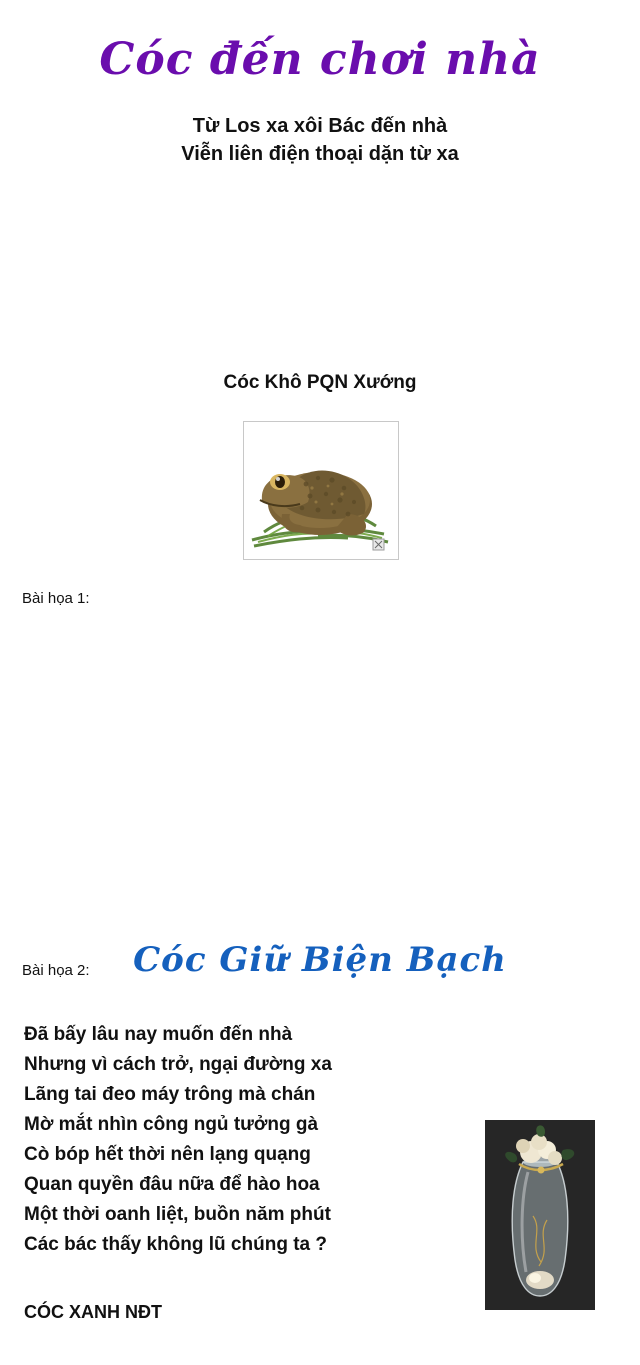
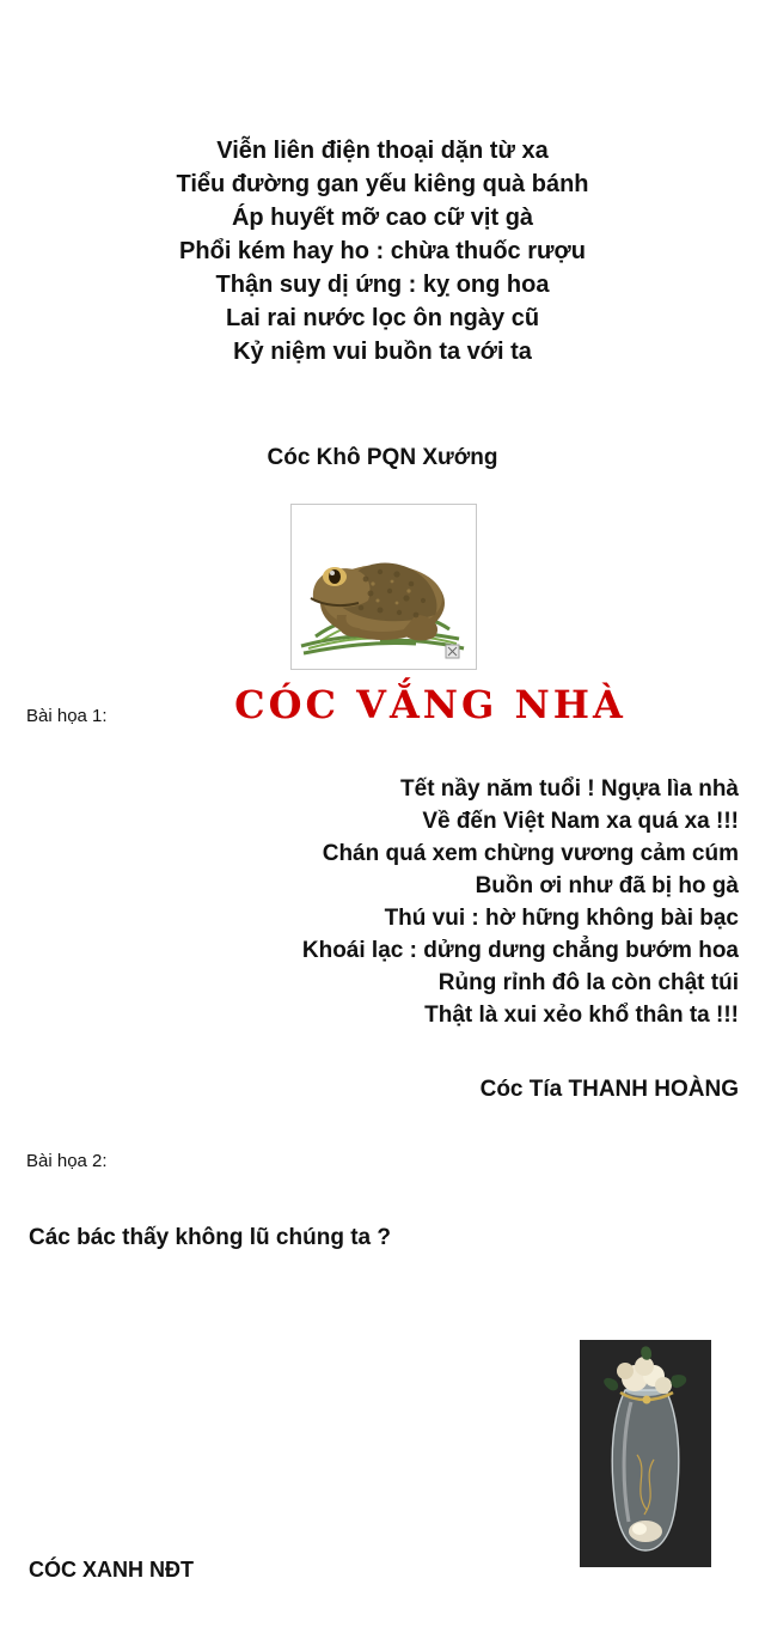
- Cóc đến chơi nhà
- Từ Los xa xôi Bác đến nhà
  Viễn liên điện thoại dặn từ xa
+ Tiểu đường gan yếu kiêng quà bánh
+ Áp huyết mỡ cao cữ vịt gà
+ Phổi kém hay ho : chừa thuốc rượu
+ Thận suy dị ứng : kỵ ong hoa
+ Lai rai nước lọc ôn ngày cũ
+ Kỷ niệm vui buồn ta với ta
  Cóc Khô PQN Xướng
  Bài họa 1:
+ CÓC VẮNG NHÀ
+ Tết nầy năm tuổi ! Ngựa lìa nhà
+ Về đến Việt Nam xa quá xa !!!
+ Chán quá xem chừng vương cảm cúm
+ Buồn ơi như đã bị ho gà
+ Thú vui : hờ hững không bài bạc
+ Khoái lạc : dửng dưng chẳng bướm hoa
+ Rủng rỉnh đô la còn chật túi
+ Thật là xui xẻo khổ thân ta !!!
+ Cóc Tía THANH HOÀNG
  Bài họa 2:
- Cóc Giữ Biện Bạch
- Đã bấy lâu nay muốn đến nhà
- Nhưng vì cách trở, ngại đường xa
- Lãng tai đeo máy trông mà chán
- Mờ mắt nhìn công ngủ tưởng gà
- Cò bóp hết thời nên lạng quạng
- Quan quyền đâu nữa để hào hoa
- Một thời oanh liệt, buồn năm phút
  Các bác thấy không lũ chúng ta ?
  CÓC XANH NĐT
